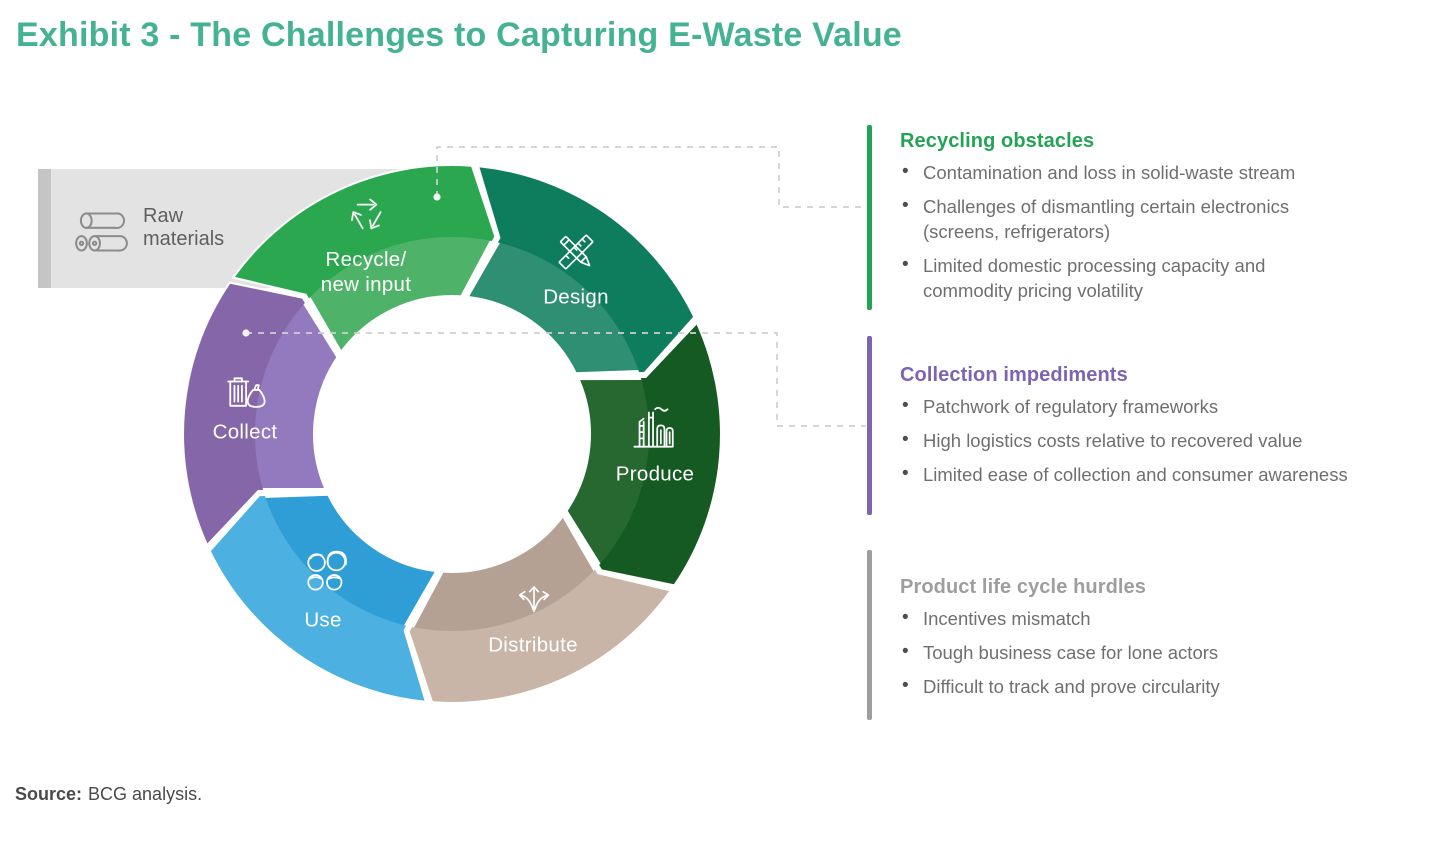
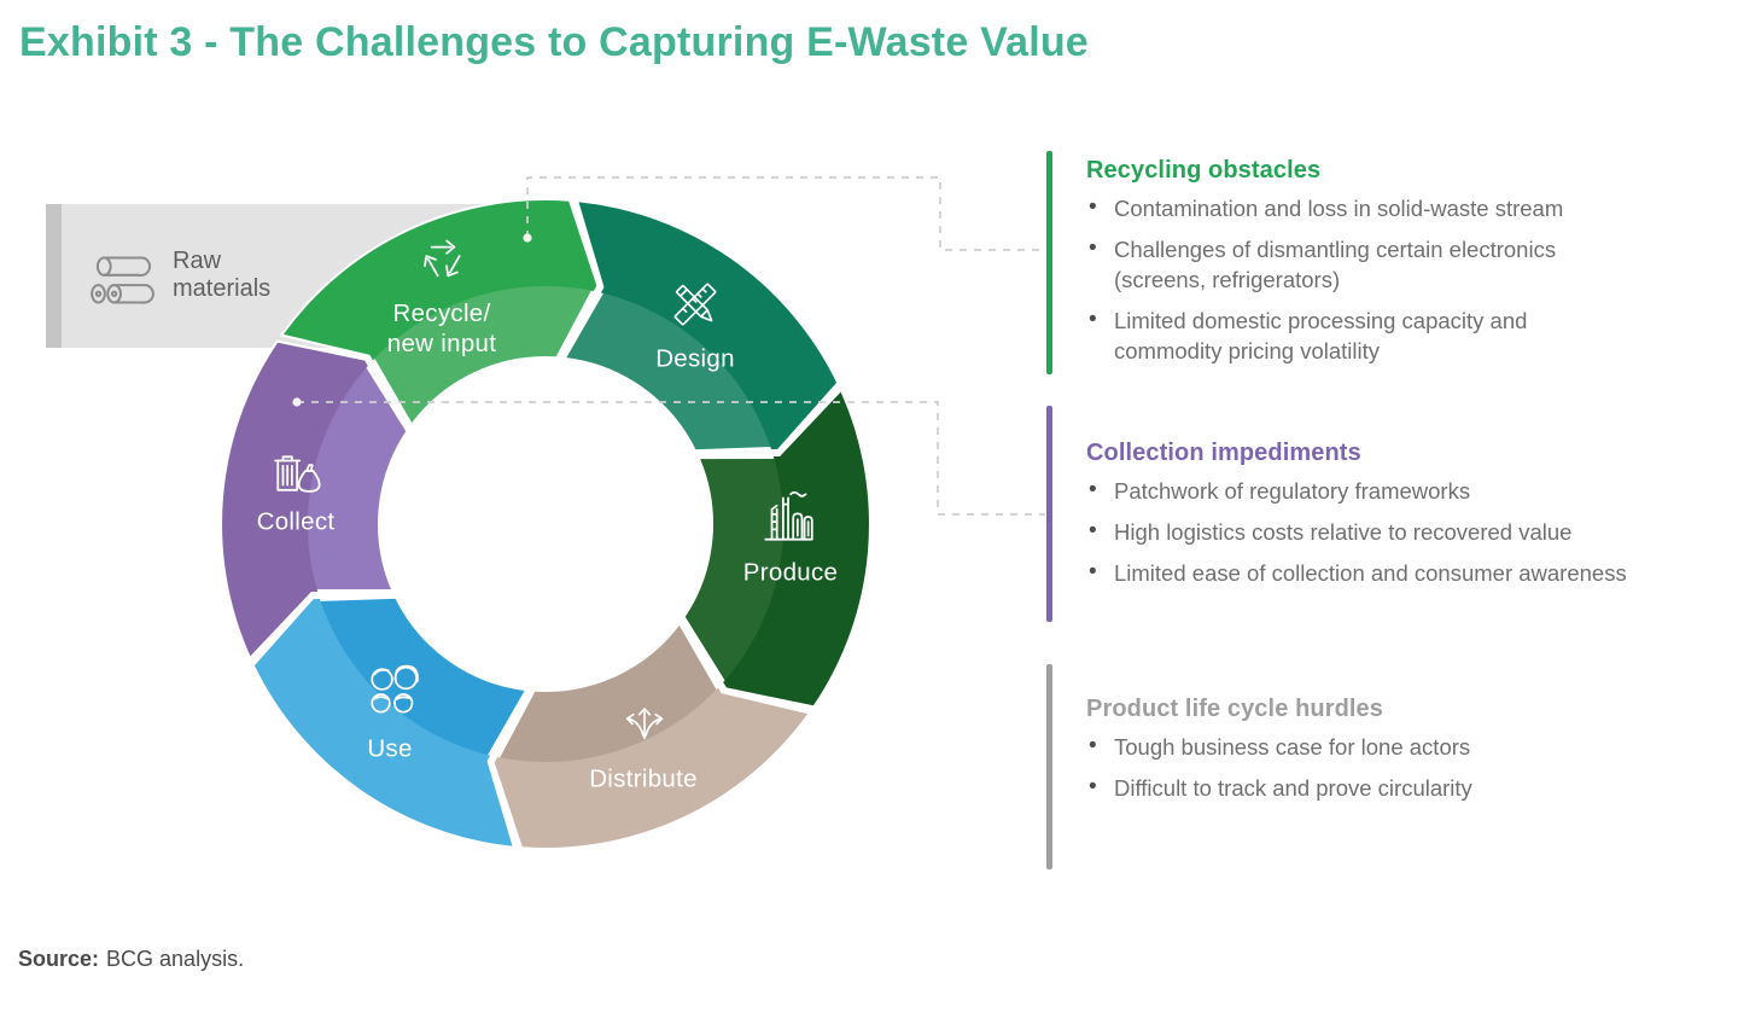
  Exhibit 3 - The Challenges to Capturing E-Waste Value
  Raw
  materials
  Design
  Produce
  Distribute
  Use
  Collect
  Recycle/
  new input
  Recycling obstacles
  Contamination and loss in solid-waste stream
  Challenges of dismantling certain electronics
  (screens, refrigerators)
  Limited domestic processing capacity and
  commodity pricing volatility
  Collection impediments
  Patchwork of regulatory frameworks
  High logistics costs relative to recovered value
  Limited ease of collection and consumer awareness
  Product life cycle hurdles
- Incentives mismatch
  Tough business case for lone actors
  Difficult to track and prove circularity
  Source: BCG analysis.
